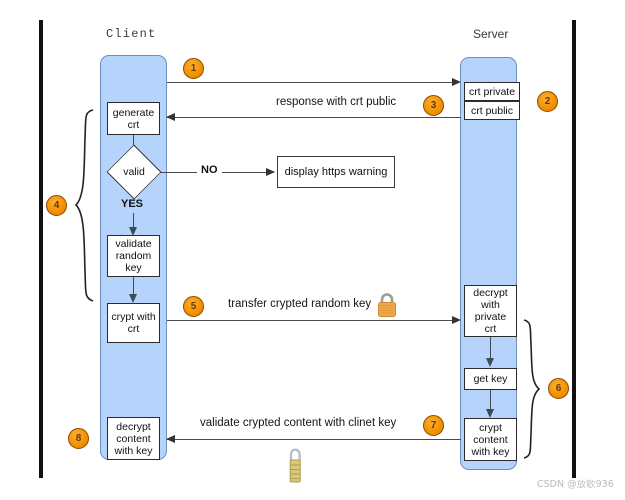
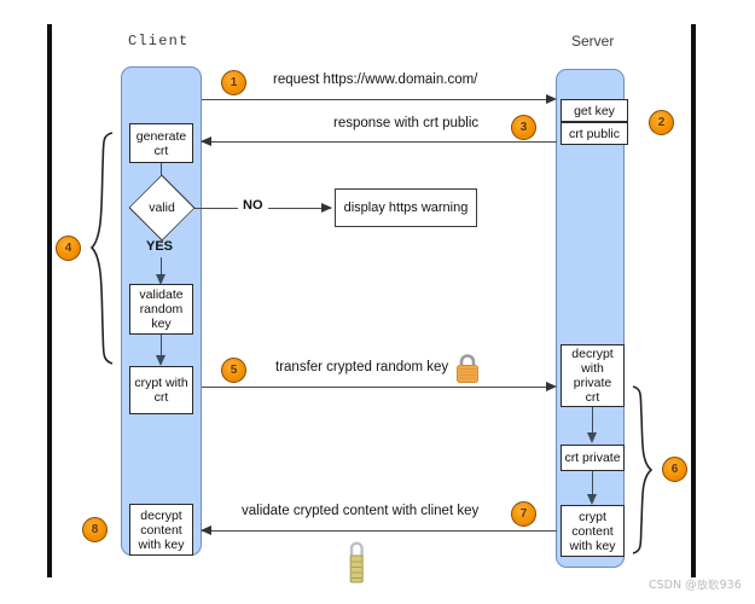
  Client
  Server
+ request https://www.domain.com/
  1
- crt private
+ get key
  crt public
  2
  response with crt public
  3
  generate
  crt
  valid
  NO
  display https warning
  YES
  validate
  random
  key
  crypt with
  crt
  4
  transfer crypted random key
  5
  decrypt
  with
  private
  crt
- get key
+ crt private
  crypt
  content
  with key
  6
  validate crypted content with clinet key
  7
  decrypt
  content
  with key
  8
  CSDN @放歌936
